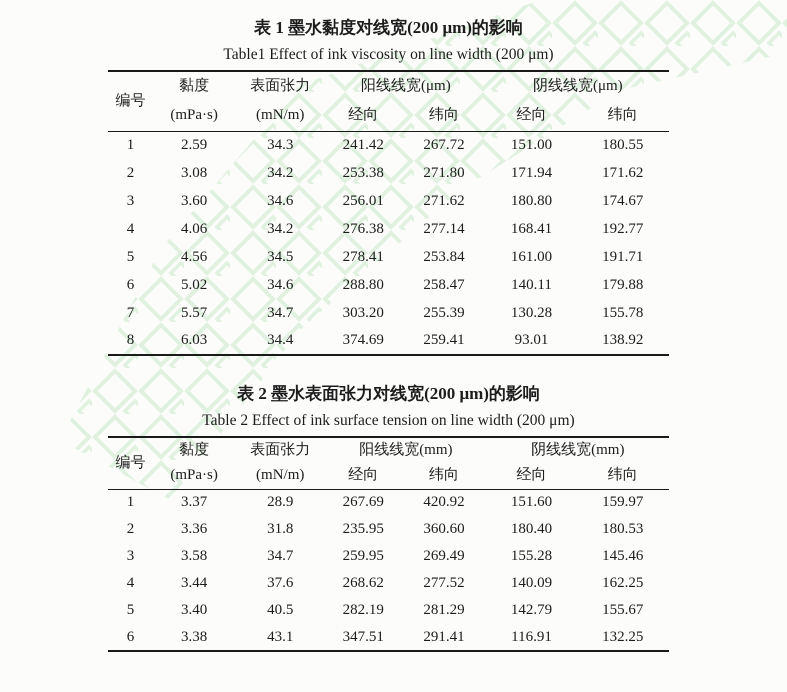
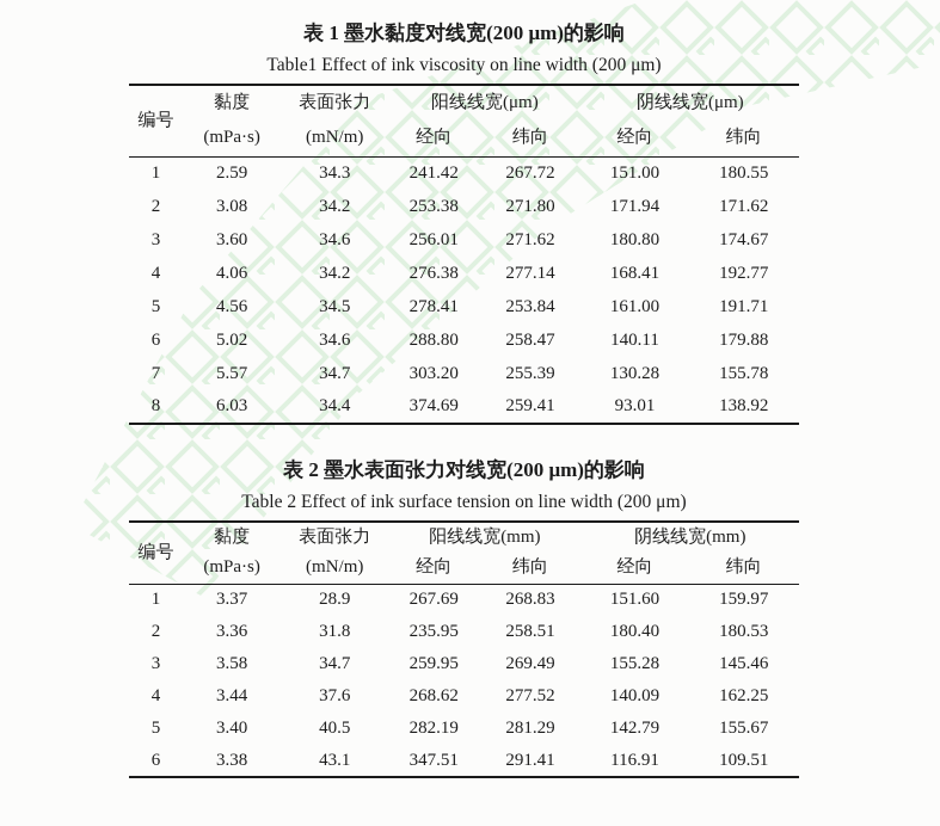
  表 1 墨水黏度对线宽(200 μm)的影响
  Table1 Effect of ink viscosity on line width (200 μm)
  编号	黏度	表面张力	阳线线宽(μm)	阴线线宽(μm)
  (mPa·s)	(mN/m)	经向	纬向	经向	纬向
  1	2.59	34.3	241.42	267.72	151.00	180.55
  2	3.08	34.2	253.38	271.80	171.94	171.62
  3	3.60	34.6	256.01	271.62	180.80	174.67
  4	4.06	34.2	276.38	277.14	168.41	192.77
  5	4.56	34.5	278.41	253.84	161.00	191.71
  6	5.02	34.6	288.80	258.47	140.11	179.88
  7	5.57	34.7	303.20	255.39	130.28	155.78
  8	6.03	34.4	374.69	259.41	93.01	138.92
  表 2 墨水表面张力对线宽(200 μm)的影响
  Table 2 Effect of ink surface tension on line width (200 μm)
  编号	黏度	表面张力	阳线线宽(mm)	阴线线宽(mm)
  (mPa·s)	(mN/m)	经向	纬向	经向	纬向
- 1	3.37	28.9	267.69	420.92	151.60	159.97
+ 1	3.37	28.9	267.69	268.83	151.60	159.97
- 2	3.36	31.8	235.95	360.60	180.40	180.53
+ 2	3.36	31.8	235.95	258.51	180.40	180.53
  3	3.58	34.7	259.95	269.49	155.28	145.46
  4	3.44	37.6	268.62	277.52	140.09	162.25
  5	3.40	40.5	282.19	281.29	142.79	155.67
- 6	3.38	43.1	347.51	291.41	116.91	132.25
+ 6	3.38	43.1	347.51	291.41	116.91	109.51
